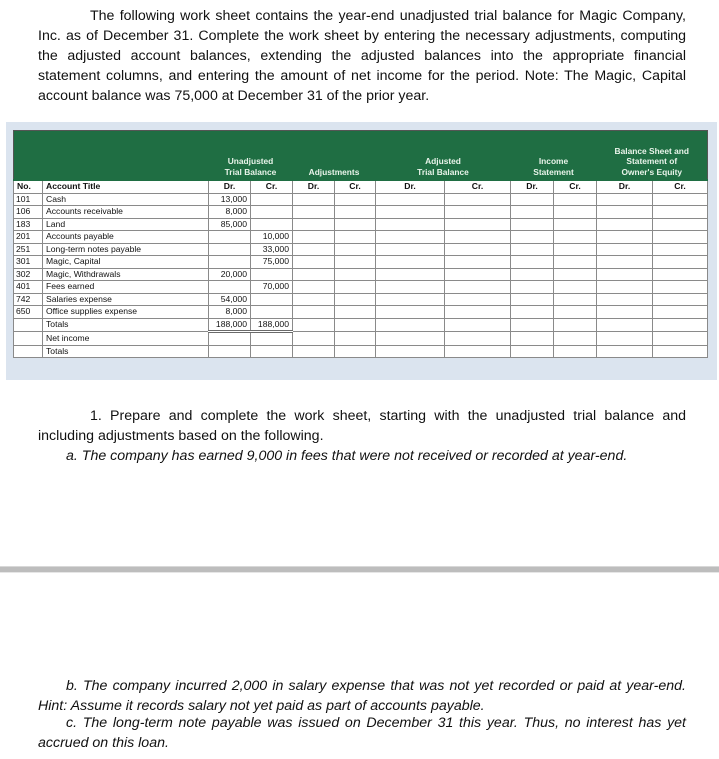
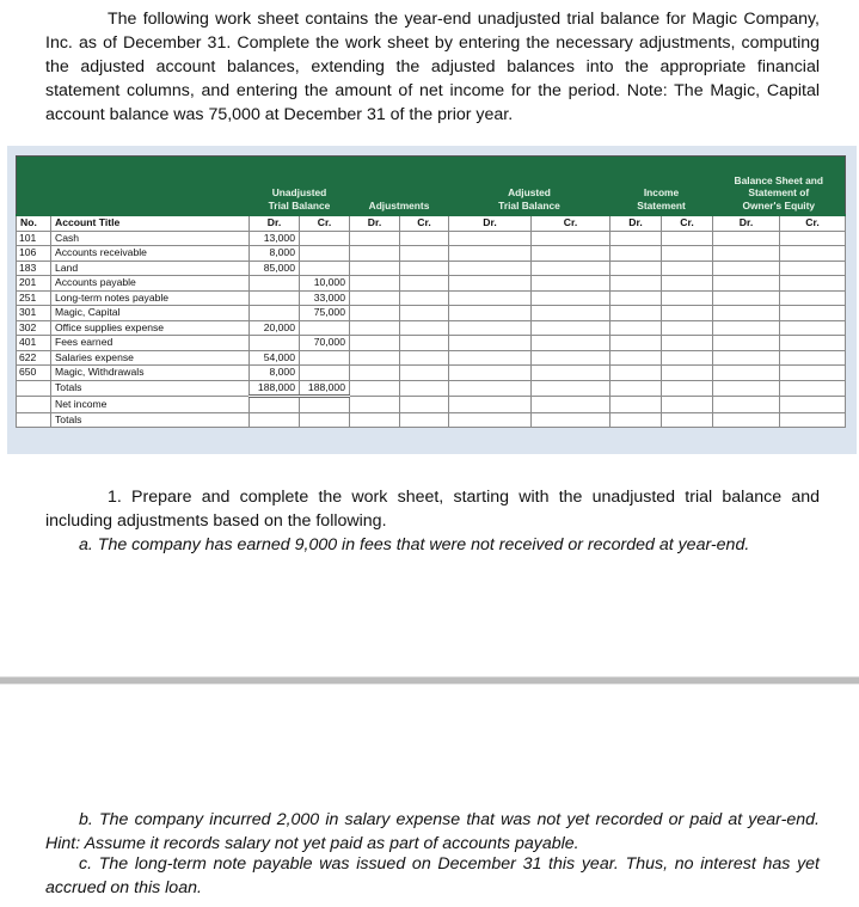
  The following work sheet contains the year-end unadjusted trial balance for Magic Company, Inc. as of December 31. Complete the work sheet by entering the necessary adjustments, computing the adjusted account balances, extending the adjusted balances into the appropriate financial statement columns, and entering the amount of net income for the period. Note: The Magic, Capital account balance was 75,000 at December 31 of the prior year.
  	UnadjustedTrial Balance	Adjustments	AdjustedTrial Balance	IncomeStatement	Balance Sheet andStatement ofOwner's Equity
  No.	Account Title	Dr.	Cr.	Dr.	Cr.	Dr.	Cr.	Dr.	Cr.	Dr.	Cr.
  101	Cash	13,000
  106	Accounts receivable	8,000
  183	Land	85,000
  201	Accounts payable		10,000
  251	Long-term notes payable		33,000
  301	Magic, Capital		75,000
- 302	Magic, Withdrawals	20,000
+ 302	Office supplies expense	20,000
  401	Fees earned		70,000
- 742	Salaries expense	54,000
+ 622	Salaries expense	54,000
- 650	Office supplies expense	8,000
+ 650	Magic, Withdrawals	8,000
  	Totals	188,000	188,000
  	Net income
  	Totals
  1. Prepare and complete the work sheet, starting with the unadjusted trial balance and including adjustments based on the following.
  a. The company has earned 9,000 in fees that were not received or recorded at year-end.
  b. The company incurred 2,000 in salary expense that was not yet recorded or paid at year-end. Hint: Assume it records salary not yet paid as part of accounts payable.
  c. The long-term note payable was issued on December 31 this year. Thus, no interest has yet accrued on this loan.
